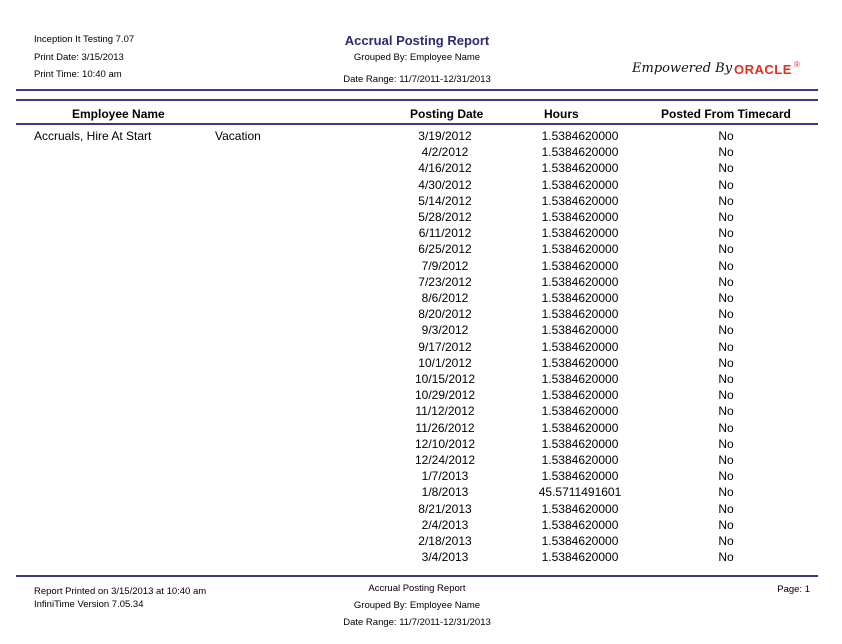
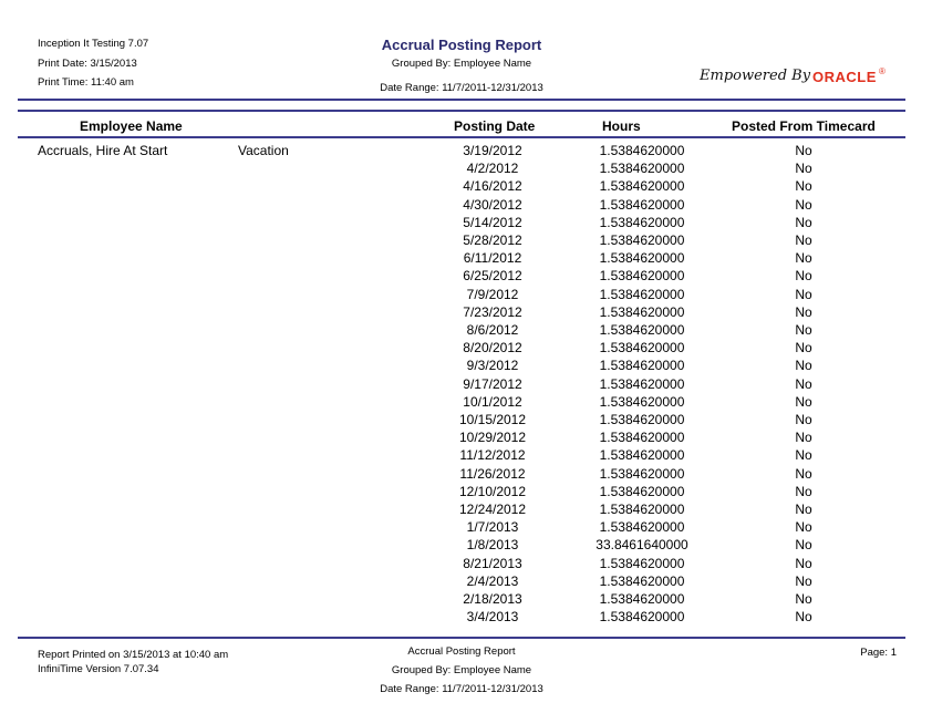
  Inception It Testing 7.07
  Print Date: 3/15/2013
- Print Time: 10:40 am
+ Print Time: 11:40 am
  Accrual Posting Report
  Grouped By: Employee Name
  Date Range: 11/7/2011-12/31/2013
  Empowered By
  ORACLE
  ®
  Employee Name
  Posting Date
  Hours
  Posted From Timecard
  Accruals, Hire At Start
  Vacation
  3/19/2012
  1.5384620000
  No
  4/2/2012
  1.5384620000
  No
  4/16/2012
  1.5384620000
  No
  4/30/2012
  1.5384620000
  No
  5/14/2012
  1.5384620000
  No
  5/28/2012
  1.5384620000
  No
  6/11/2012
  1.5384620000
  No
  6/25/2012
  1.5384620000
  No
  7/9/2012
  1.5384620000
  No
  7/23/2012
  1.5384620000
  No
  8/6/2012
  1.5384620000
  No
  8/20/2012
  1.5384620000
  No
  9/3/2012
  1.5384620000
  No
  9/17/2012
  1.5384620000
  No
  10/1/2012
  1.5384620000
  No
  10/15/2012
  1.5384620000
  No
  10/29/2012
  1.5384620000
  No
  11/12/2012
  1.5384620000
  No
  11/26/2012
  1.5384620000
  No
  12/10/2012
  1.5384620000
  No
  12/24/2012
  1.5384620000
  No
  1/7/2013
  1.5384620000
  No
  1/8/2013
- 45.5711491601
+ 33.8461640000
  No
  8/21/2013
  1.5384620000
  No
  2/4/2013
  1.5384620000
  No
  2/18/2013
  1.5384620000
  No
  3/4/2013
  1.5384620000
  No
  Report Printed on 3/15/2013 at 10:40 am
- InfiniTime Version 7.05.34
+ InfiniTime Version 7.07.34
  Accrual Posting Report
  Grouped By: Employee Name
  Date Range: 11/7/2011-12/31/2013
  Page: 1
